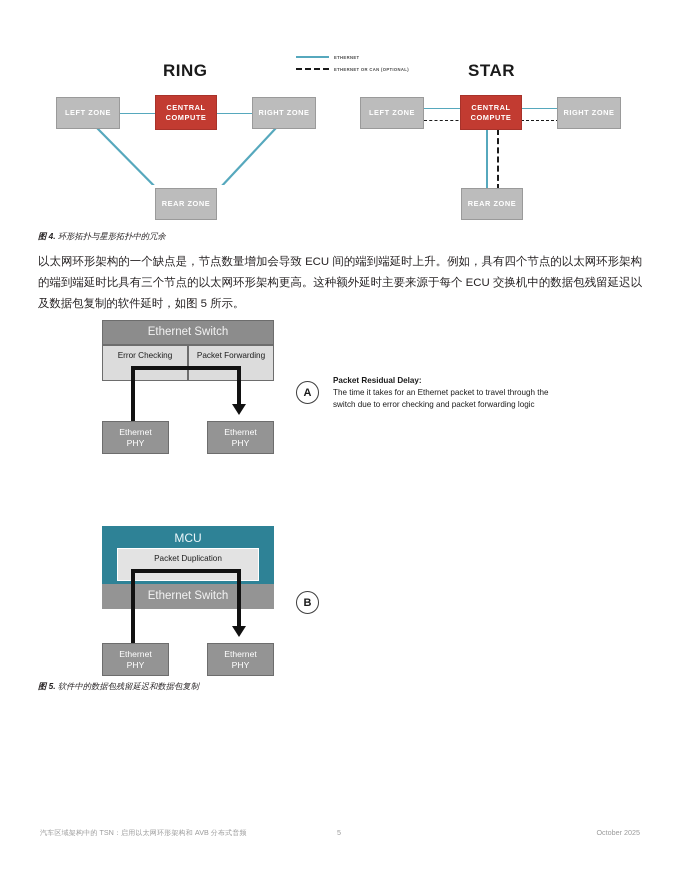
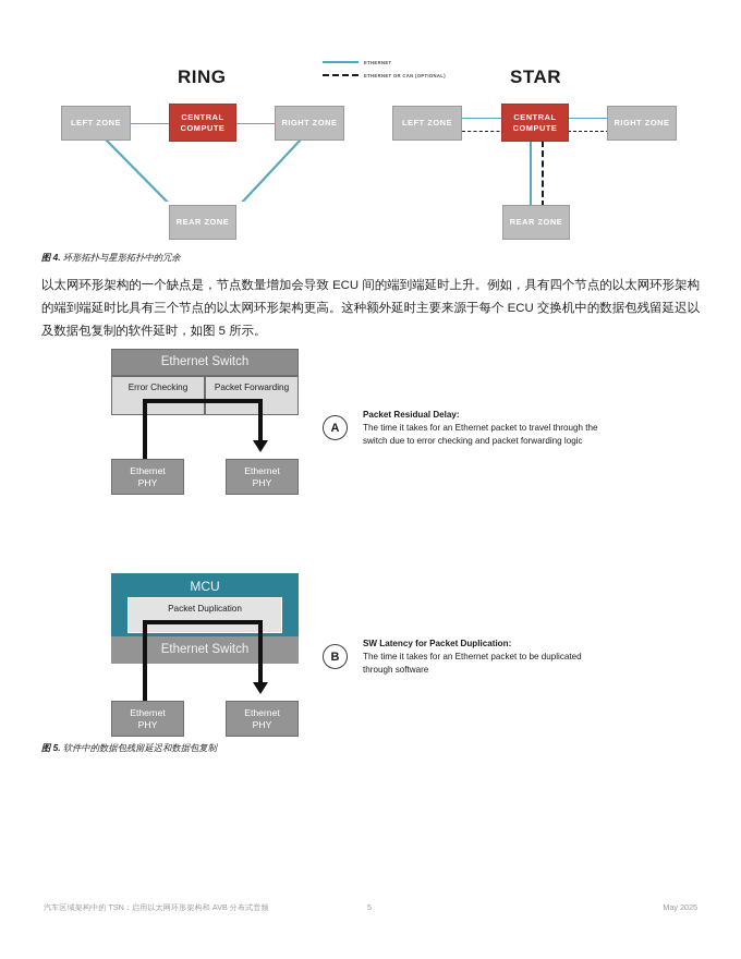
  RING
  LEFT ZONE
  CENTRAL COMPUTE
  RIGHT ZONE
  REAR ZONE
  STAR
  LEFT ZONE
  CENTRAL COMPUTE
  RIGHT ZONE
  REAR ZONE
  图 4. 环形拓扑与星形拓扑中的冗余
  以太网环形架构的一个缺点是，节点数量增加会导致 ECU 间的端到端延时上升。例如，具有四个节点的以太网环形架构的端到端延时比具有三个节点的以太网环形架构更高。这种额外延时主要来源于每个 ECU 交换机中的数据包残留延迟以及数据包复制的软件延时，如图 5 所示。
  Ethernet Switch
  Error Checking
  Packet Forwarding
  Ethernet
  PHY
  Ethernet
  PHY
  A
  Packet Residual Delay:
  The time it takes for an Ethernet packet to travel through the
  switch due to error checking and packet forwarding logic
  MCU
  Packet Duplication
  Ethernet Switch
  Ethernet
  PHY
  Ethernet
  PHY
  B
+ SW Latency for Packet Duplication:
+ The time it takes for an Ethernet packet to be duplicated
+ through software
  图 5. 软件中的数据包残留延迟和数据包复制
  汽车区域架构中的 TSN：启用以太网环形架构和 AVB 分布式音频
  5
- October 2025
+ May 2025
